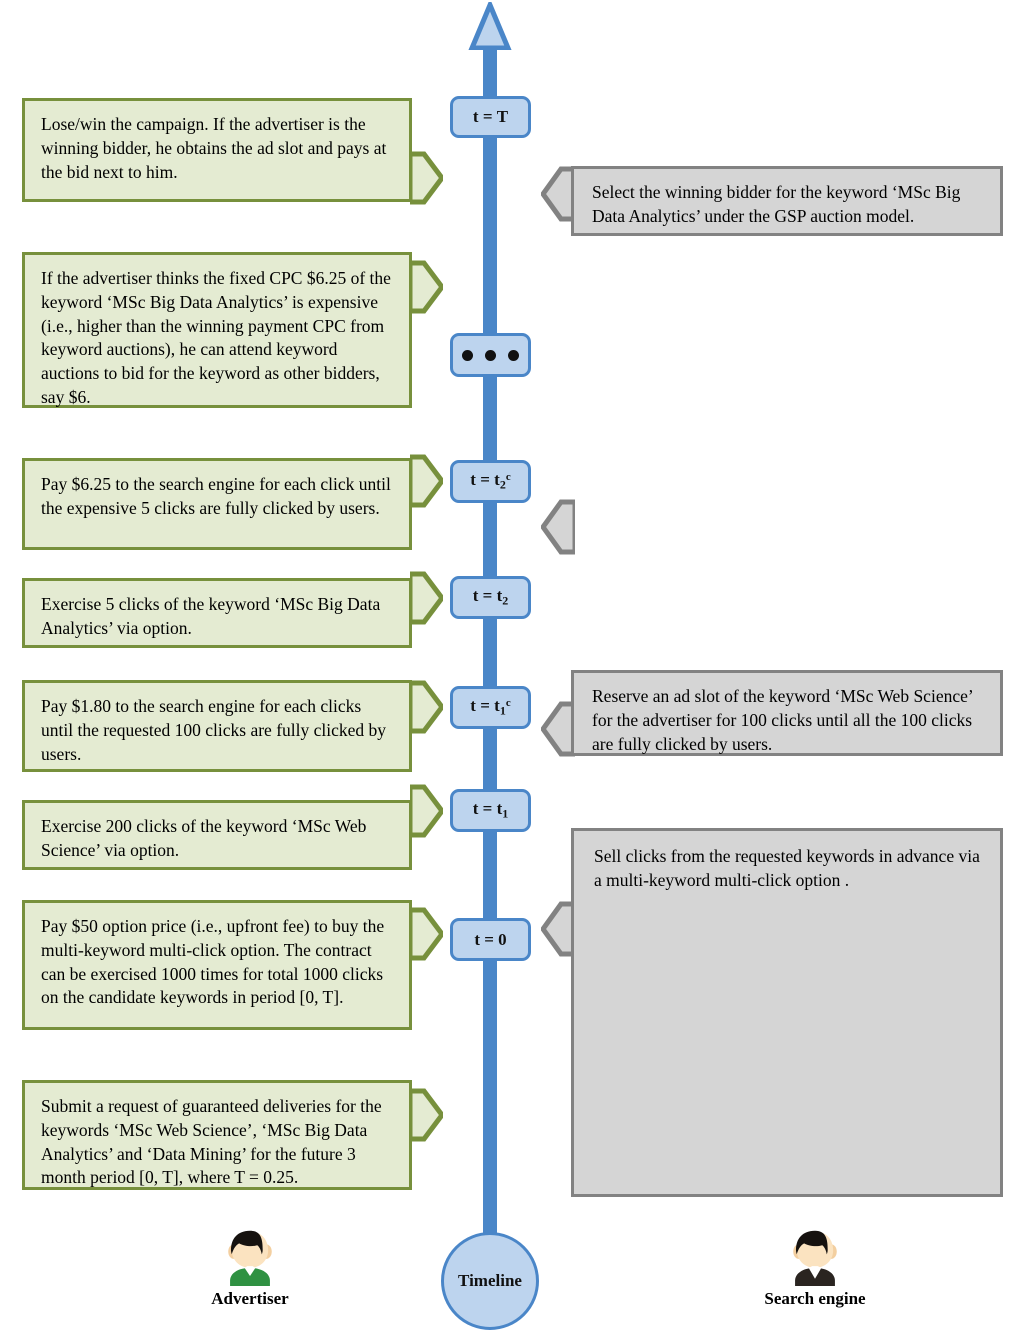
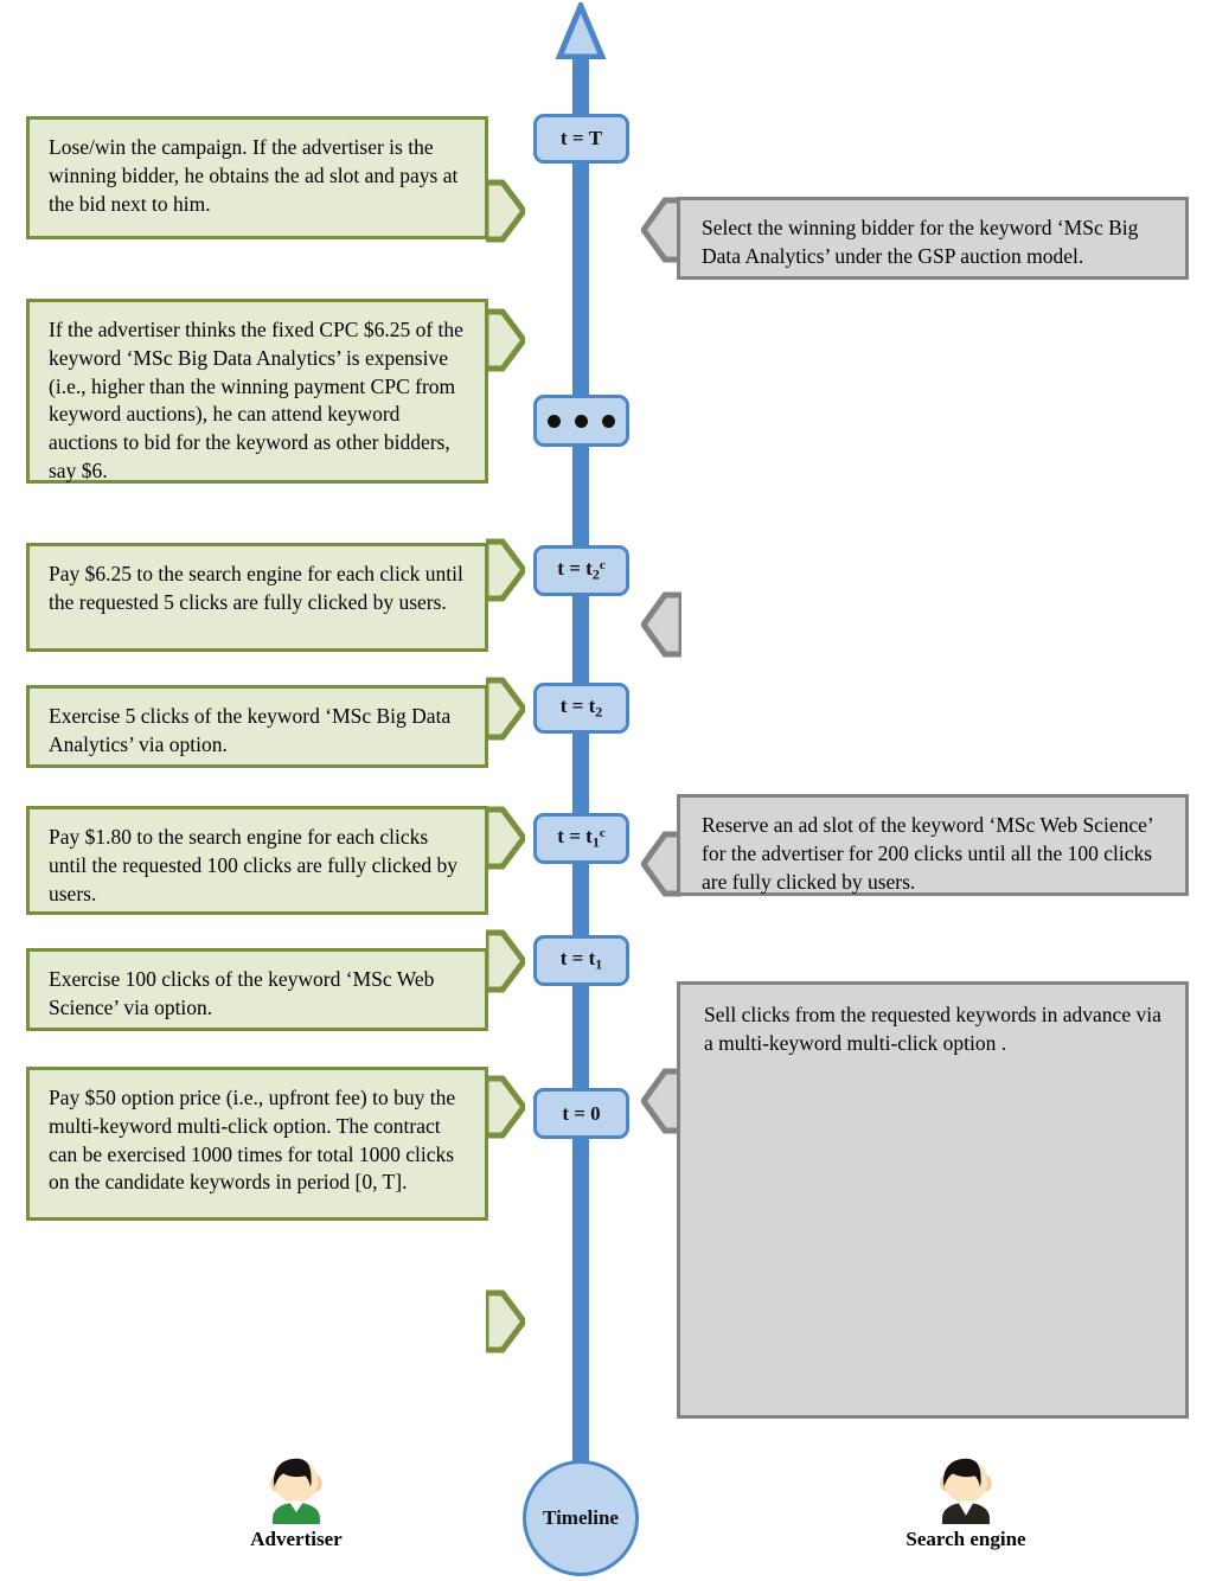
  t = T
  t = t2c
  t = t2
  t = t1c
  t = t1
  t = 0
  Timeline
  Lose/win the campaign. If the advertiser is the winning bidder, he obtains the ad slot and pays at the bid next to him.
  If the advertiser thinks the fixed CPC $6.25 of the keyword ‘MSc Big Data Analytics’ is expensive (i.e., higher than the winning payment CPC from keyword auctions), he can attend keyword auctions to bid for the keyword as other bidders, say $6.
- Pay $6.25 to the search engine for each click until the expensive 5 clicks are fully clicked by users.
+ Pay $6.25 to the search engine for each click until the requested 5 clicks are fully clicked by users.
  Exercise 5 clicks of the keyword ‘MSc Big Data Analytics’ via option.
  Pay $1.80 to the search engine for each clicks until the requested 100 clicks are fully clicked by users.
- Exercise 200 clicks of the keyword ‘MSc Web Science’ via option.
+ Exercise 100 clicks of the keyword ‘MSc Web Science’ via option.
  Pay $50 option price (i.e., upfront fee) to buy the multi-keyword multi-click option. The contract can be exercised 1000 times for total 1000 clicks on the candidate keywords in period [0, T].
- Submit a request of guaranteed deliveries for the keywords ‘MSc Web Science’, ‘MSc Big Data Analytics’ and ‘Data Mining’ for the future 3 month period [0, T], where T = 0.25.
  Select the winning bidder for the keyword ‘MSc Big Data Analytics’ under the GSP auction model.
- Reserve an ad slot of the keyword ‘MSc Web Science’ for the advertiser for 100 clicks until all the 100 clicks are fully clicked by users.
+ Reserve an ad slot of the keyword ‘MSc Web Science’ for the advertiser for 200 clicks until all the 100 clicks are fully clicked by users.
  Sell clicks from the requested keywords in advance via a multi-keyword multi-click option .
  Advertiser
  Search engine
